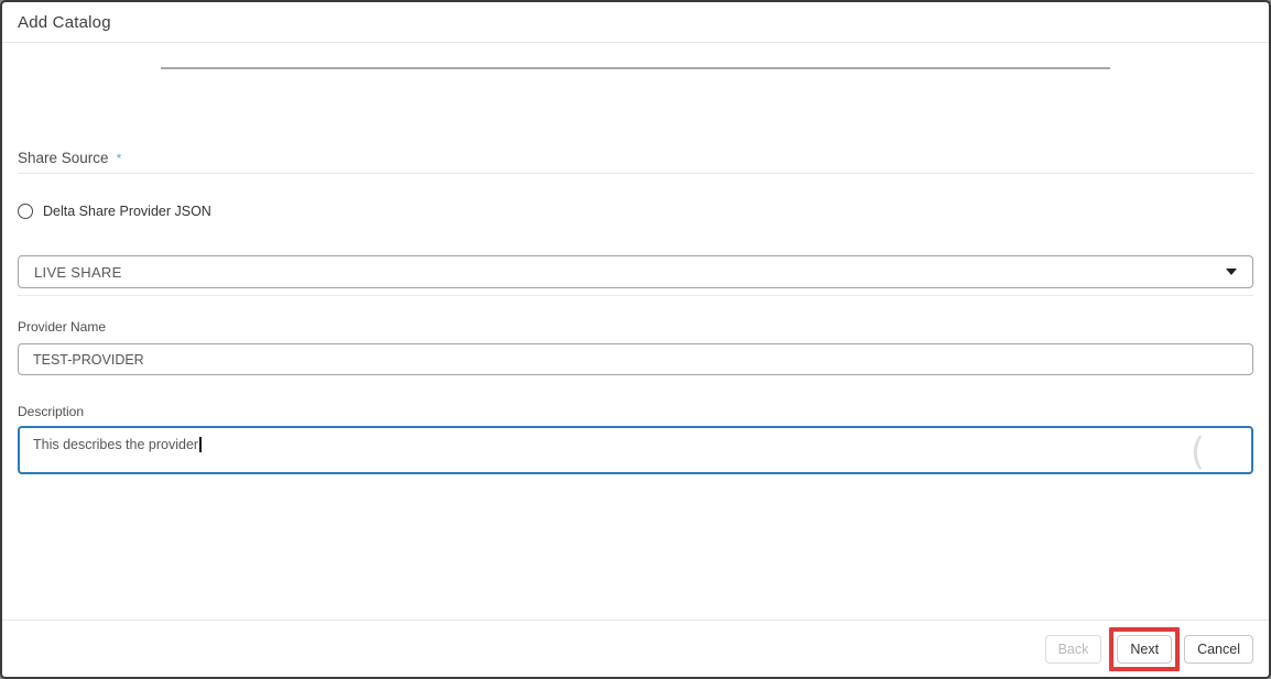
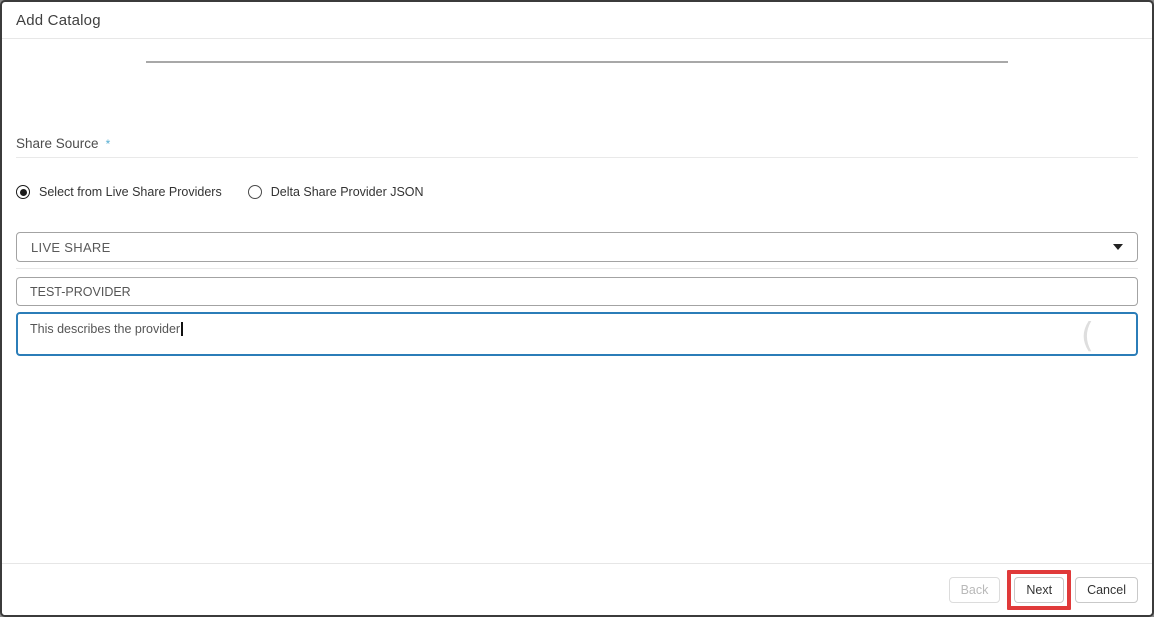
  Add Catalog
  Share Source *
+ Select from Live Share Providers
  Delta Share Provider JSON
  LIVE SHARE
- Provider Name
  TEST-PROVIDER
- Description
  This describes the provider
  (
  Back
  Next
  Cancel
